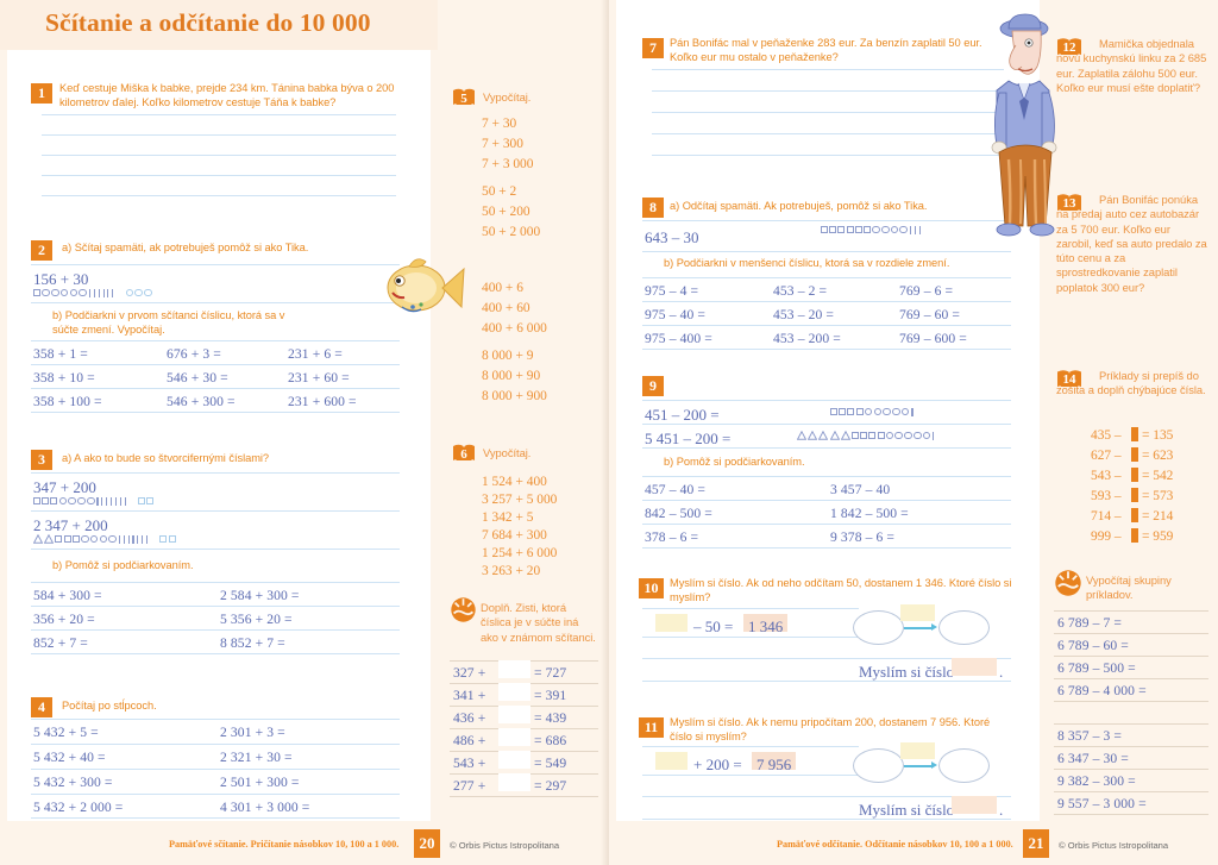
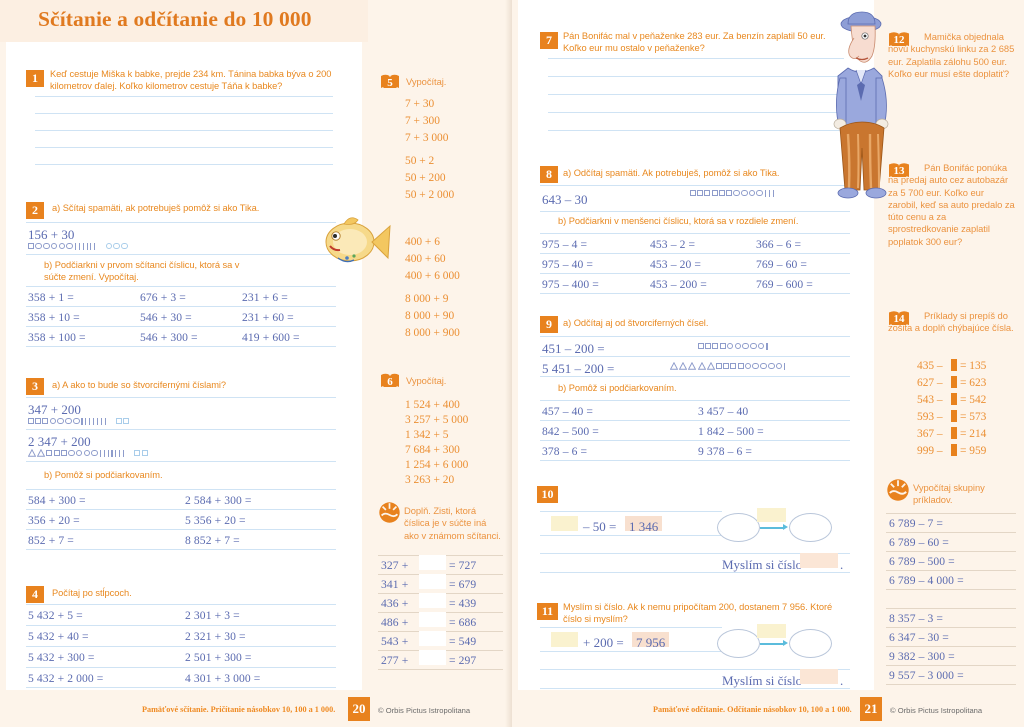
  Sčítanie a odčítanie do 10 000
  1
  Keď cestuje Miška k babke, prejde 234 km. Tánina babka býva o 200 kilometrov ďalej. Koľko kilometrov cestuje Táňa k babke?
  2
  a) Sčítaj spamäti, ak potrebuješ pomôž si ako Tika.
  156 + 30
  b) Podčiarkni v prvom sčítanci číslicu, ktorá sa v súčte zmení. Vypočítaj.
  358 + 1 =
  676 + 3 =
  231 + 6 =
  358 + 10 =
  546 + 30 =
  231 + 60 =
  358 + 100 =
  546 + 300 =
- 231 + 600 =
+ 419 + 600 =
  3
  a) A ako to bude so štvorcifernými číslami?
  347 + 200
  2 347 + 200
  b) Pomôž si podčiarkovaním.
  584 + 300 =
  2 584 + 300 =
  356 + 20 =
  5 356 + 20 =
  852 + 7 =
  8 852 + 7 =
  4
  Počítaj po stĺpcoch.
  5 432 + 5 =
  2 301 + 3 =
  5 432 + 40 =
  2 321 + 30 =
  5 432 + 300 =
  2 501 + 300 =
  5 432 + 2 000 =
  4 301 + 3 000 =
  Pamäťové sčítanie. Pričítanie násobkov 10, 100 a 1 000.
  20
  © Orbis Pictus Istropolitana
  5
  Vypočítaj.
  7 + 30
  7 + 300
  7 + 3 000
  50 + 2
  50 + 200
  50 + 2 000
  400 + 6
  400 + 60
  400 + 6 000
  8 000 + 9
  8 000 + 90
  8 000 + 900
  6
  Vypočítaj.
  1 524 + 400
  3 257 + 5 000
  1 342 + 5
  7 684 + 300
  1 254 + 6 000
  3 263 + 20
  Doplň. Zisti, ktorá číslica je v súčte iná ako v známom sčítanci.
  327 +
  = 727
  341 +
- = 391
+ = 679
  436 +
  = 439
  486 +
  = 686
  543 +
  = 549
  277 +
  = 297
  7
  Pán Bonifác mal v peňaženke 283 eur. Za benzín zaplatil 50 eur. Koľko eur mu ostalo v peňaženke?
  8
  a) Odčítaj spamäti. Ak potrebuješ, pomôž si ako Tika.
  643 – 30
  b) Podčiarkni v menšenci číslicu, ktorá sa v rozdiele zmení.
  975 – 4 =
  453 – 2 =
- 769 – 6 =
+ 366 – 6 =
  975 – 40 =
  453 – 20 =
  769 – 60 =
  975 – 400 =
  453 – 200 =
  769 – 600 =
  9
+ a) Odčítaj aj od štvorciferných čísel.
  451 – 200 =
  5 451 – 200 =
  b) Pomôž si podčiarkovaním.
  457 – 40 =
  3 457 – 40
  842 – 500 =
  1 842 – 500 =
  378 – 6 =
  9 378 – 6 =
  10
- Myslím si číslo. Ak od neho odčítam 50, dostanem 1 346. Ktoré číslo si myslím?
  – 50 =
  1 346
  Myslím si číslo
  .
  11
  Myslím si číslo. Ak k nemu pripočítam 200, dostanem 7 956. Ktoré číslo si myslím?
  + 200 =
  7 956
  Myslím si číslo
  .
  Pamäťové odčítanie. Odčítanie násobkov 10, 100 a 1 000.
  21
  © Orbis Pictus Istropolitana
  12
  Mamička objednala novú kuchynskú linku za 2 685 eur. Zaplatila zálohu 500 eur. Koľko eur musí ešte doplatiť?
  13
  Pán Bonifác ponúka na predaj auto cez autobazár za 5 700 eur. Koľko eur zarobil, keď sa auto predalo za túto cenu a za sprostredkovanie zaplatil poplatok 300 eur?
  14
  Príklady si prepíš do zošita a doplň chýbajúce čísla.
  435 –
  = 135
  627 –
  = 623
  543 –
  = 542
  593 –
  = 573
- 714 –
+ 367 –
  = 214
  999 –
  = 959
  Vypočítaj skupiny príkladov.
  6 789 – 7 =
  6 789 – 60 =
  6 789 – 500 =
  6 789 – 4 000 =
  8 357 – 3 =
  6 347 – 30 =
  9 382 – 300 =
  9 557 – 3 000 =
